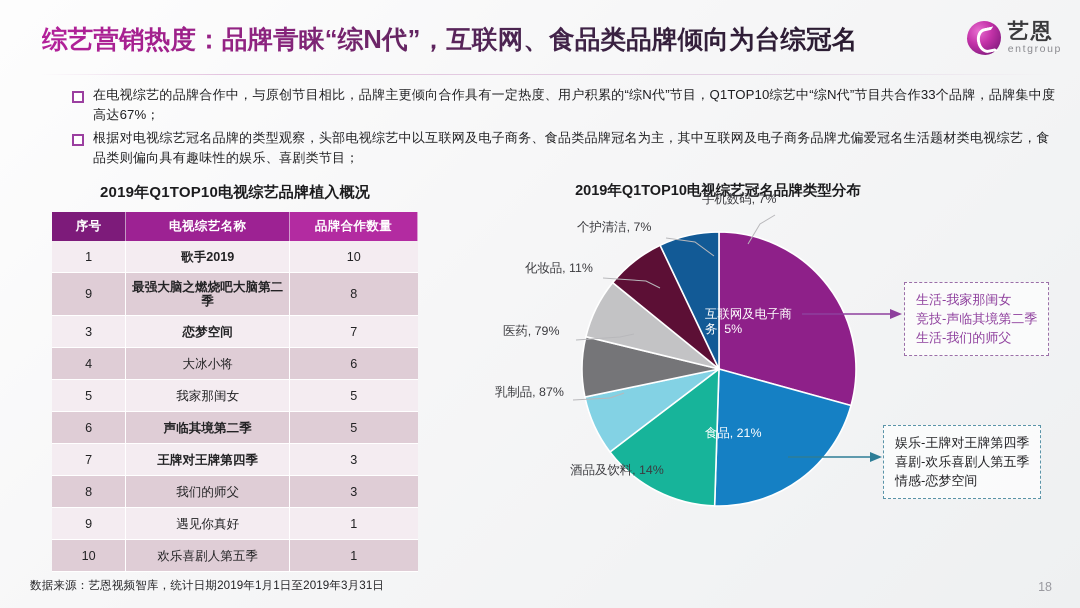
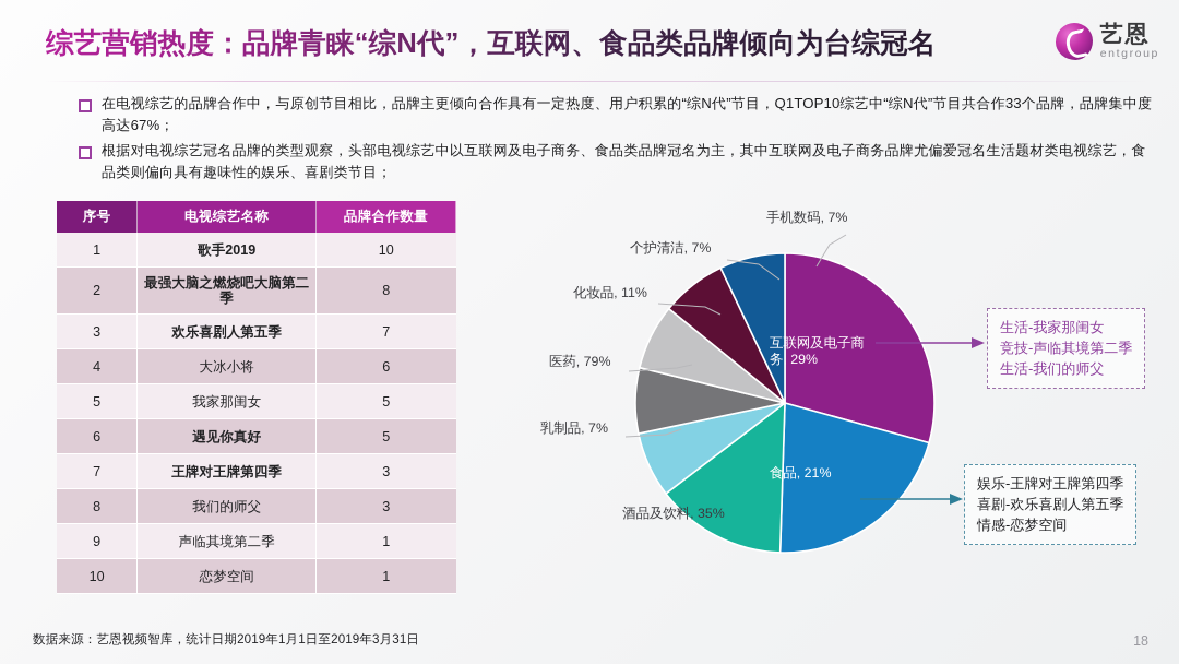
  综艺营销热度：品牌青睐“综N代”，互联网、食品类品牌倾向为台综冠名
  艺恩
  entgroup
  在电视综艺的品牌合作中，与原创节目相比，品牌主更倾向合作具有一定热度、用户积累的“综N代”节目，Q1TOP10综艺中“综N代”节目共合作33个品牌，品牌集中度高达67%；
  根据对电视综艺冠名品牌的类型观察，头部电视综艺中以互联网及电子商务、食品类品牌冠名为主，其中互联网及电子商务品牌尤偏爱冠名生活题材类电视综艺，食品类则偏向具有趣味性的娱乐、喜剧类节目；
- 2019年Q1TOP10电视综艺品牌植入概况
  序号	电视综艺名称	品牌合作数量
  1	歌手2019	10
- 9	最强大脑之燃烧吧大脑第二季	8
+ 2	最强大脑之燃烧吧大脑第二季	8
- 3	恋梦空间	7
+ 3	欢乐喜剧人第五季	7
  4	大冰小将	6
  5	我家那闺女	5
- 6	声临其境第二季	5
+ 6	遇见你真好	5
  7	王牌对王牌第四季	3
  8	我们的师父	3
- 9	遇见你真好	1
+ 9	声临其境第二季	1
- 10	欢乐喜剧人第五季	1
+ 10	恋梦空间	1
- 2019年Q1TOP10电视综艺冠名品牌类型分布
  手机数码, 7%
  个护清洁, 7%
  化妆品, 11%
  医药, 79%
- 乳制品, 87%
+ 乳制品, 7%
- 酒品及饮料, 14%
+ 酒品及饮料, 35%
- 互联网及电子商务, 5%
+ 互联网及电子商务, 29%
  食品, 21%
  生活-我家那闺女
  竞技-声临其境第二季
  生活-我们的师父
  娱乐-王牌对王牌第四季
  喜剧-欢乐喜剧人第五季
  情感-恋梦空间
  数据来源：艺恩视频智库，统计日期2019年1月1日至2019年3月31日
  18
